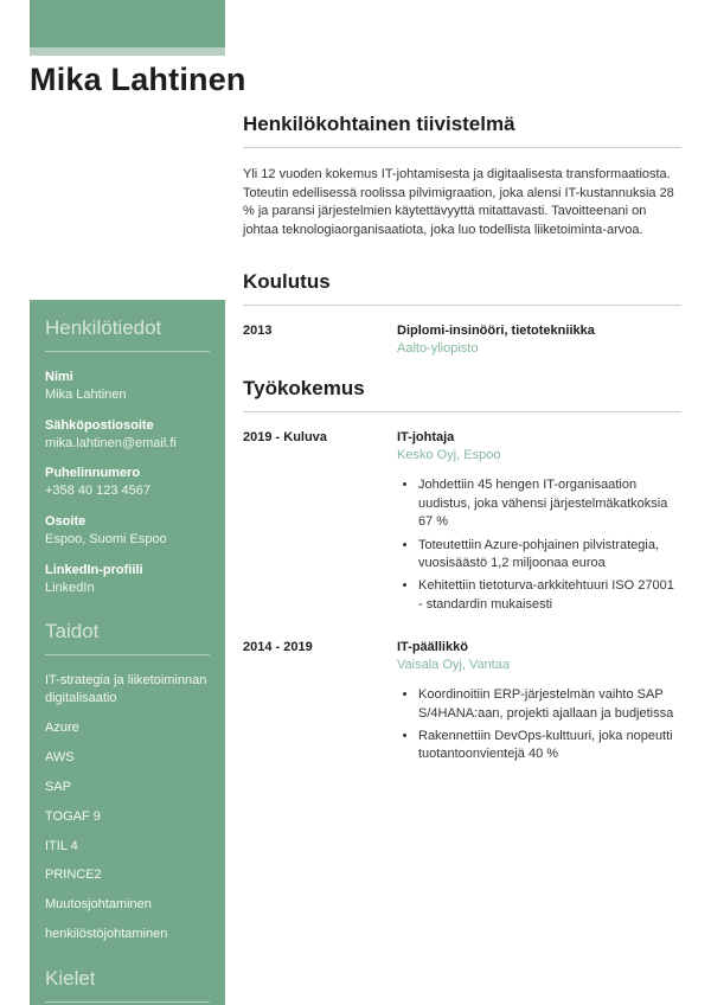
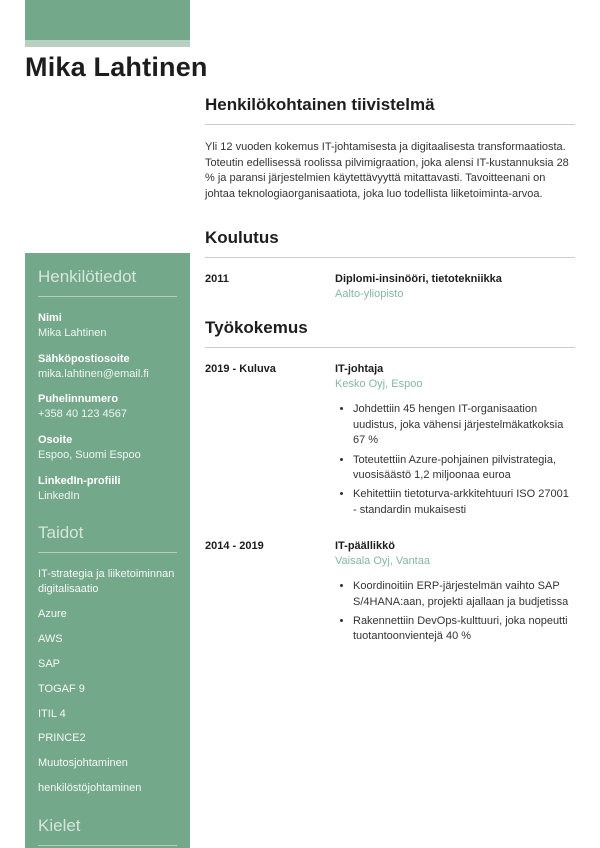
  Mika Lahtinen
  Henkilökohtainen tiivistelmä
  Yli 12 vuoden kokemus IT-johtamisesta ja digitaalisesta transformaatiosta. Toteutin edellisessä roolissa pilvimigraation, joka alensi IT-kustannuksia 28 % ja paransi järjestelmien käytettävyyttä mitattavasti. Tavoitteenani on johtaa teknologiaorganisaatiota, joka luo todellista liiketoiminta-arvoa.
  Koulutus
- 2013
+ 2011
  Diplomi-insinööri, tietotekniikka
  Aalto-yliopisto
  Työkokemus
  2019 - Kuluva
  IT-johtaja
  Kesko Oyj, Espoo
  Johdettiin 45 hengen IT-organisaation uudistus, joka vähensi järjestelmäkatkoksia 67 %
  Toteutettiin Azure-pohjainen pilvistrategia, vuosisäästö 1,2 miljoonaa euroa
  Kehitettiin tietoturva-arkkitehtuuri ISO 27001 - standardin mukaisesti
  2014 - 2019
  IT-päällikkö
  Vaisala Oyj, Vantaa
  Koordinoitiin ERP-järjestelmän vaihto SAP S/4HANA:aan, projekti ajallaan ja budjetissa
  Rakennettiin DevOps-kulttuuri, joka nopeutti tuotantoonvientejä 40 %
  Henkilötiedot
  Nimi
  Mika Lahtinen
  Sähköpostiosoite
  mika.lahtinen@email.fi
  Puhelinnumero
  +358 40 123 4567
  Osoite
  Espoo, Suomi Espoo
  LinkedIn-profiili
  LinkedIn
  Taidot
  IT-strategia ja liiketoiminnan digitalisaatio
  Azure
  AWS
  SAP
  TOGAF 9
  ITIL 4
  PRINCE2
  Muutosjohtaminen
  henkilöstöjohtaminen
  Kielet
